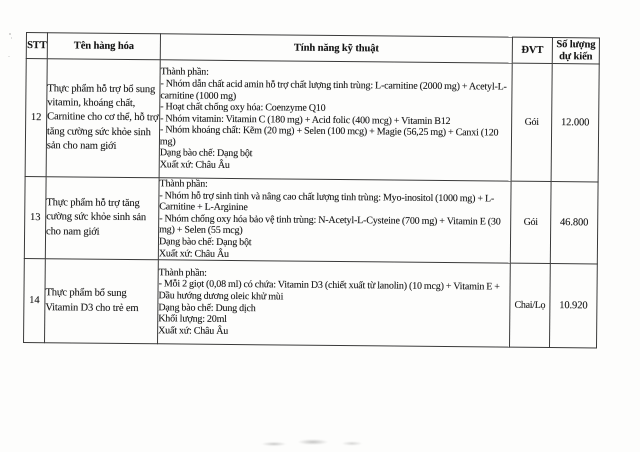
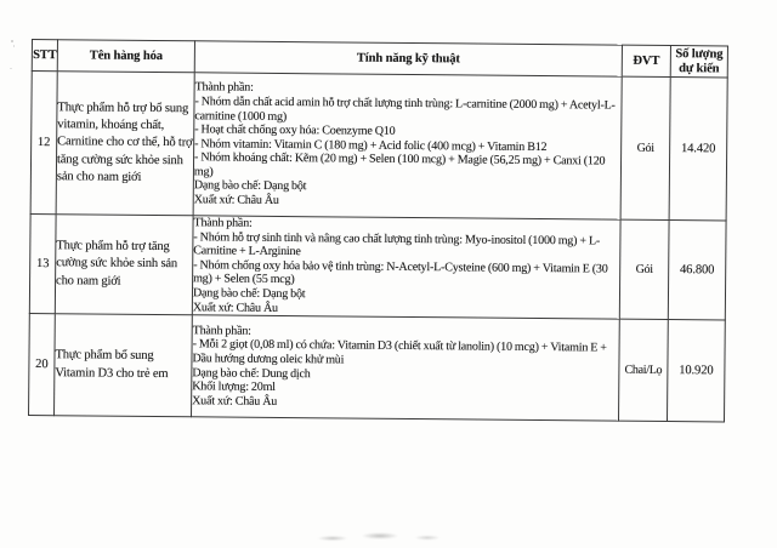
  STT	Tên hàng hóa	Tính năng kỹ thuật	ĐVT	Số lượng dự kiến
- 12	Thực phẩm hỗ trợ bổ sung vitamin, khoáng chất, Carnitine cho cơ thể, hỗ trợ tăng cường sức khỏe sinh sản cho nam giới	Thành phần: - Nhóm dẫn chất acid amin hỗ trợ chất lượng tinh trùng: L-carnitine (2000 mg) + Acetyl-L-carnitine (1000 mg) - Hoạt chất chống oxy hóa: Coenzyme Q10 - Nhóm vitamin: Vitamin C (180 mg) + Acid folic (400 mcg) + Vitamin B12 - Nhóm khoáng chất: Kẽm (20 mg) + Selen (100 mcg) + Magie (56,25 mg) + Canxi (120 mg) Dạng bào chế: Dạng bột Xuất xứ: Châu Âu	Gói	12.000
+ 12	Thực phẩm hỗ trợ bổ sung vitamin, khoáng chất, Carnitine cho cơ thể, hỗ trợ tăng cường sức khỏe sinh sản cho nam giới	Thành phần: - Nhóm dẫn chất acid amin hỗ trợ chất lượng tinh trùng: L-carnitine (2000 mg) + Acetyl-L-carnitine (1000 mg) - Hoạt chất chống oxy hóa: Coenzyme Q10 - Nhóm vitamin: Vitamin C (180 mg) + Acid folic (400 mcg) + Vitamin B12 - Nhóm khoáng chất: Kẽm (20 mg) + Selen (100 mcg) + Magie (56,25 mg) + Canxi (120 mg) Dạng bào chế: Dạng bột Xuất xứ: Châu Âu	Gói	14.420
- 13	Thực phẩm hỗ trợ tăng cường sức khỏe sinh sản cho nam giới	Thành phần: - Nhóm hỗ trợ sinh tinh và nâng cao chất lượng tinh trùng: Myo-inositol (1000 mg) + L-Carnitine + L-Arginine - Nhóm chống oxy hóa bảo vệ tinh trùng: N-Acetyl-L-Cysteine (700 mg) + Vitamin E (30 mg) + Selen (55 mcg) Dạng bào chế: Dạng bột Xuất xứ: Châu Âu	Gói	46.800
+ 13	Thực phẩm hỗ trợ tăng cường sức khỏe sinh sản cho nam giới	Thành phần: - Nhóm hỗ trợ sinh tinh và nâng cao chất lượng tinh trùng: Myo-inositol (1000 mg) + L-Carnitine + L-Arginine - Nhóm chống oxy hóa bảo vệ tinh trùng: N-Acetyl-L-Cysteine (600 mg) + Vitamin E (30 mg) + Selen (55 mcg) Dạng bào chế: Dạng bột Xuất xứ: Châu Âu	Gói	46.800
- 14	Thực phẩm bổ sung Vitamin D3 cho trẻ em	Thành phần: - Mỗi 2 giọt (0,08 ml) có chứa: Vitamin D3 (chiết xuất từ lanolin) (10 mcg) + Vitamin E + Dầu hướng dương oleic khử mùi Dạng bào chế: Dung dịch Khối lượng: 20ml Xuất xứ: Châu Âu	Chai/Lọ	10.920
+ 20	Thực phẩm bổ sung Vitamin D3 cho trẻ em	Thành phần: - Mỗi 2 giọt (0,08 ml) có chứa: Vitamin D3 (chiết xuất từ lanolin) (10 mcg) + Vitamin E + Dầu hướng dương oleic khử mùi Dạng bào chế: Dung dịch Khối lượng: 20ml Xuất xứ: Châu Âu	Chai/Lọ	10.920
